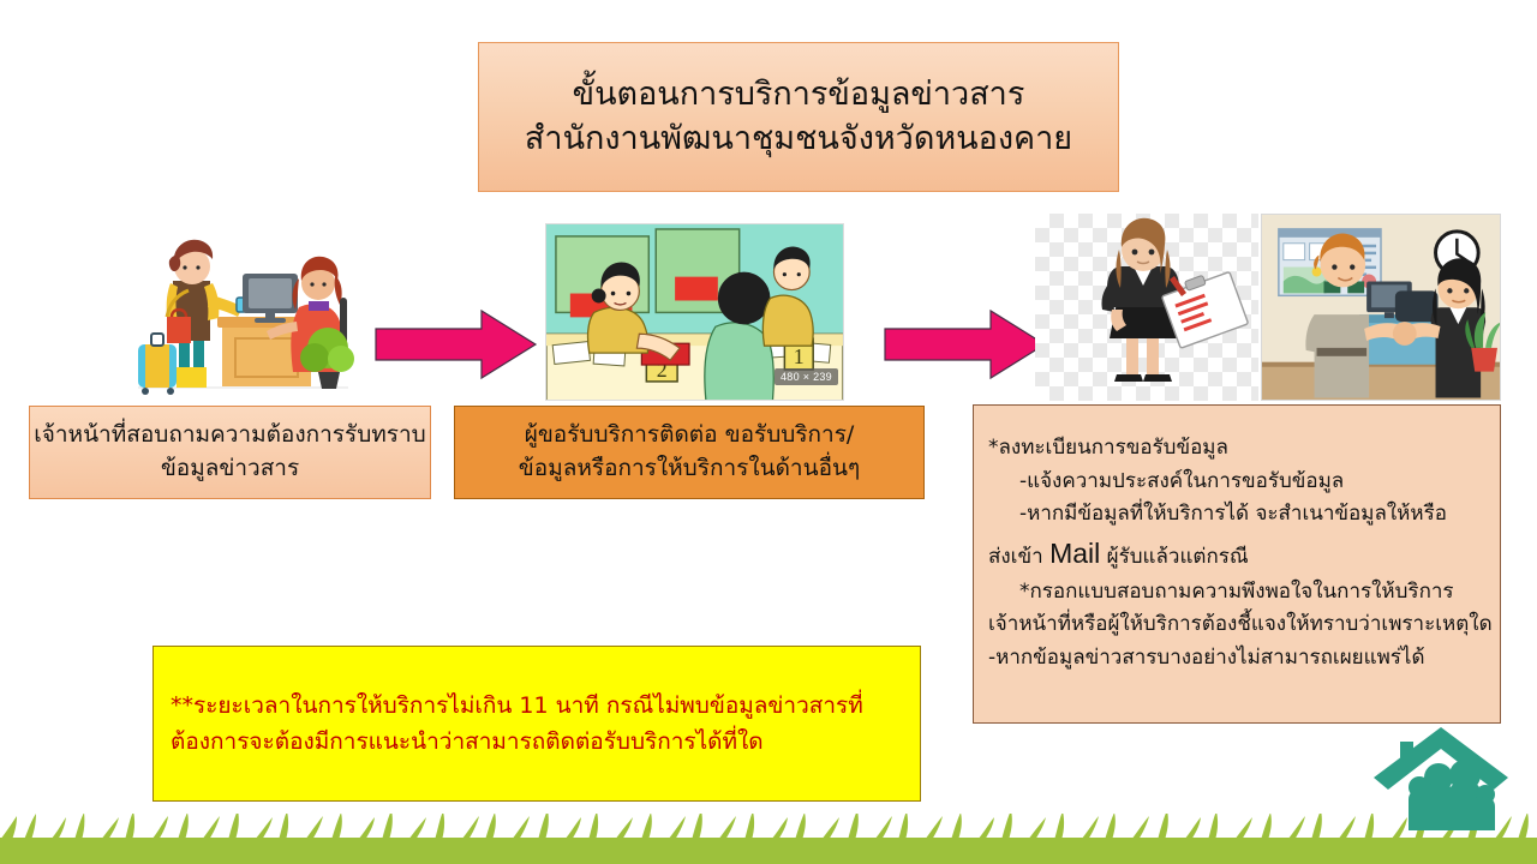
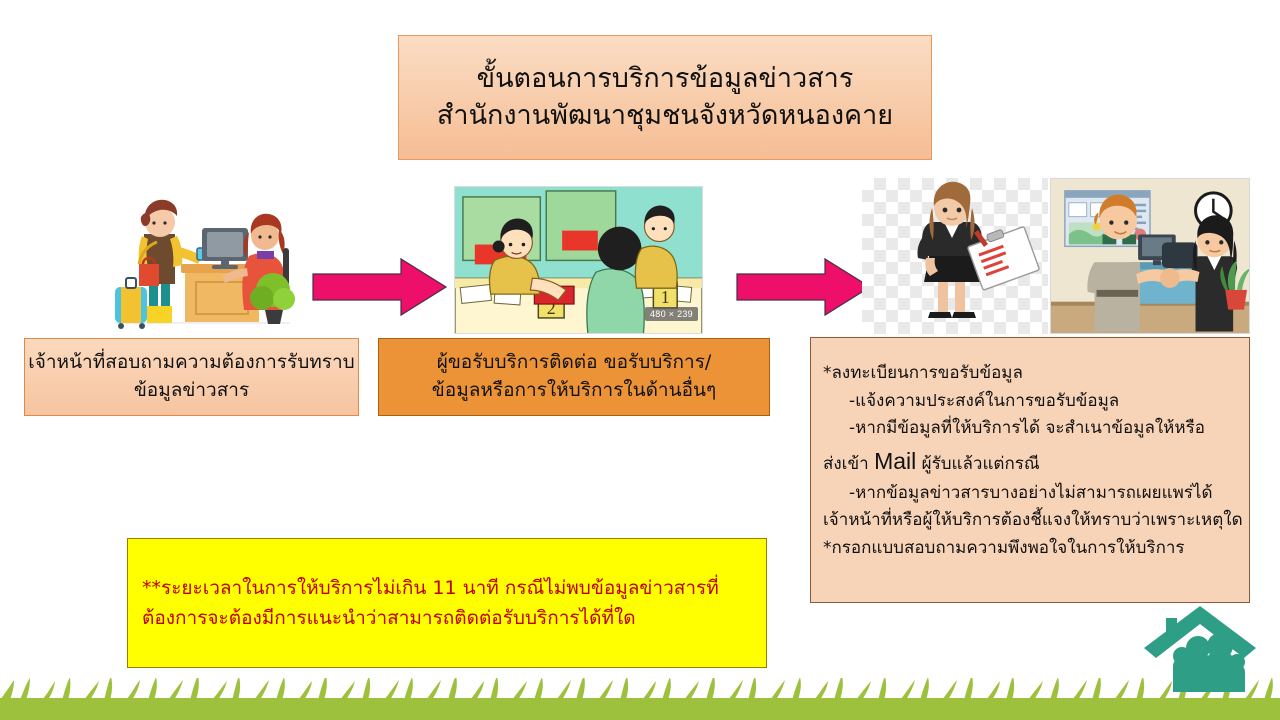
  ขั้นตอนการบริการข้อมูลข่าวสาร
  สำนักงานพัฒนาชุมชนจังหวัดหนองคาย
  2
  1
  480 × 239
  เจ้าหน้าที่สอบถามความต้องการรับทราบ
  ข้อมูลข่าวสาร
  ผู้ขอรับบริการติดต่อ ขอรับบริการ/
  ข้อมูลหรือการให้บริการในด้านอื่นๆ
  *ลงทะเบียนการขอรับข้อมูล
  -แจ้งความประสงค์ในการขอรับข้อมูล
  -หากมีข้อมูลที่ให้บริการได้ จะสำเนาข้อมูลให้หรือ
  ส่งเข้า Mail ผู้รับแล้วแต่กรณี
- *กรอกแบบสอบถามความพึงพอใจในการให้บริการ
+ -หากข้อมูลข่าวสารบางอย่างไม่สามารถเผยแพร่ได้
  เจ้าหน้าที่หรือผู้ให้บริการต้องชี้แจงให้ทราบว่าเพราะเหตุใด
- -หากข้อมูลข่าวสารบางอย่างไม่สามารถเผยแพร่ได้
+ *กรอกแบบสอบถามความพึงพอใจในการให้บริการ
  **ระยะเวลาในการให้บริการไม่เกิน 11 นาที กรณีไม่พบข้อมูลข่าวสารที่
  ต้องการจะต้องมีการแนะนำว่าสามารถติดต่อรับบริการได้ที่ใด
